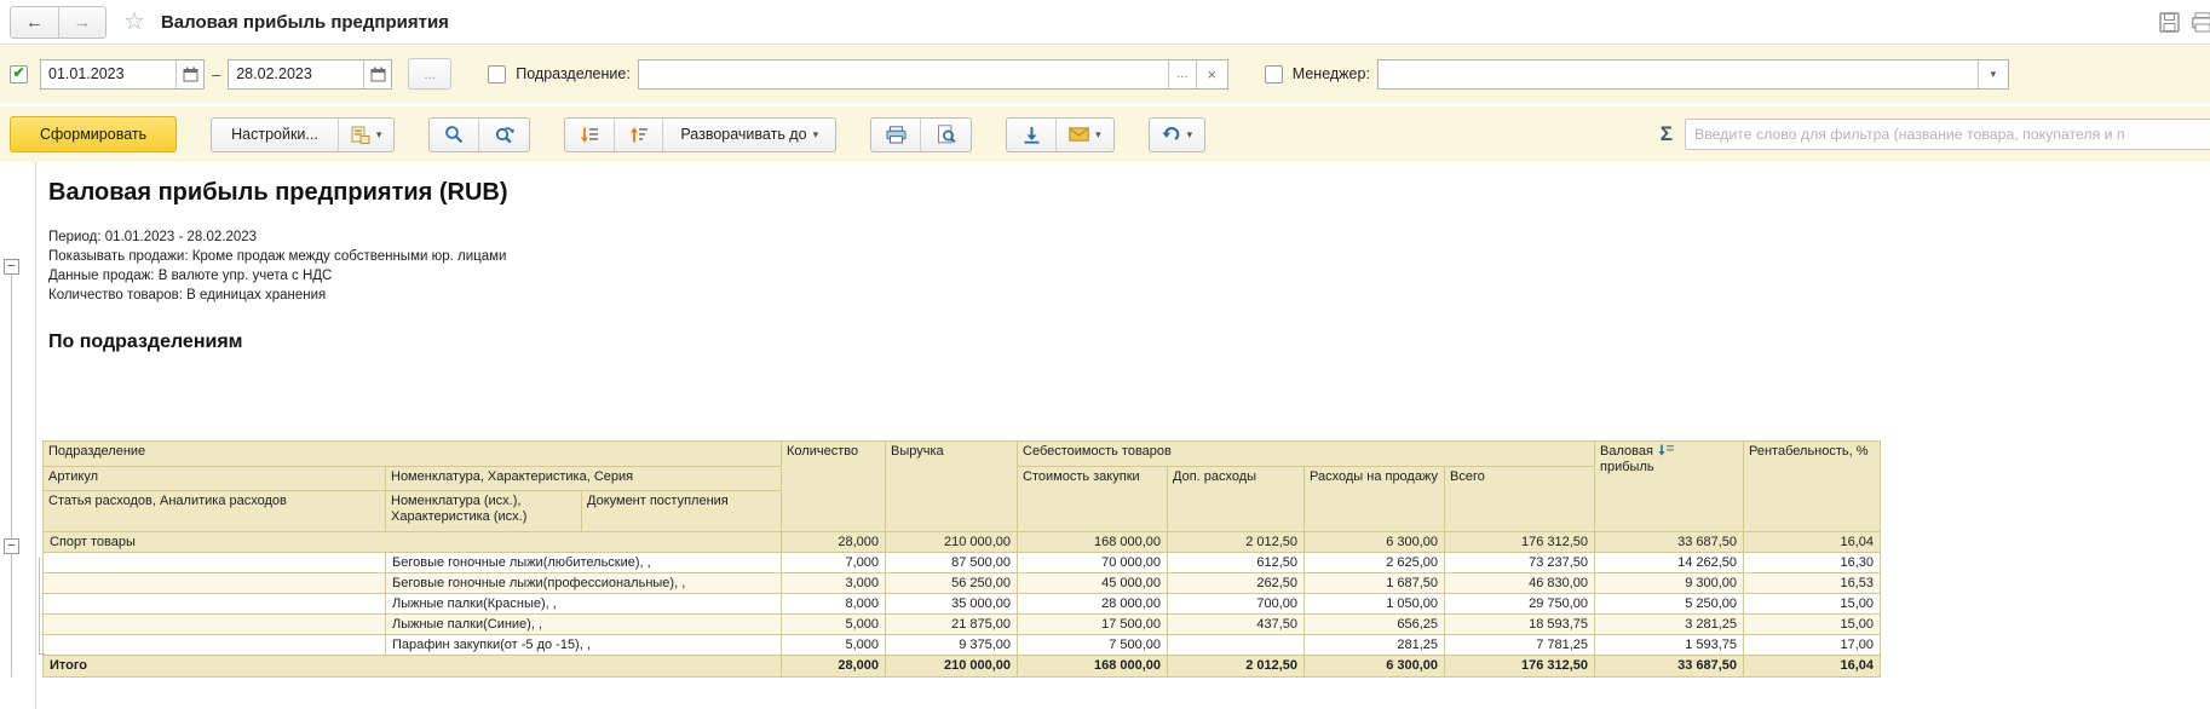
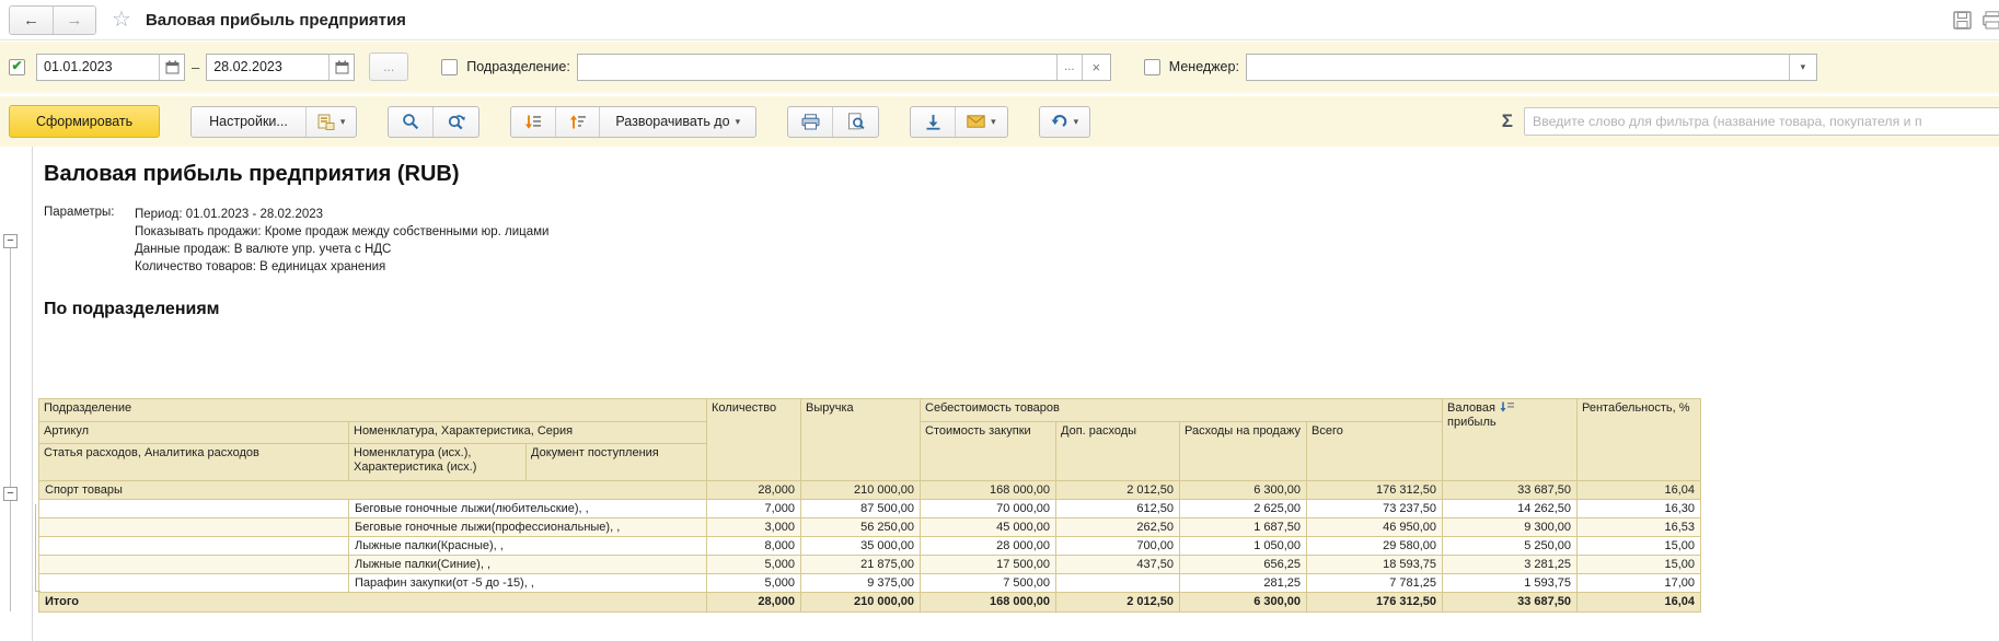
  ←
  →
  ☆
  Валовая прибыль предприятия
  ✔
  01.01.2023
  –
  28.02.2023
  ...
  Подразделение:
  ...
  ×
  Менеджер:
  ▾
  Сформировать
  Настройки...
  ▾
  Разворачивать до
  ▾
  ▾
  ▾
  Σ
  Введите слово для фильтра (название товара, покупателя и п
  −
  −
  Валовая прибыль предприятия (RUB)
+ Параметры:
  Период: 01.01.2023 - 28.02.2023
  Показывать продажи: Кроме продаж между собственными юр. лицами
  Данные продаж: В валюте упр. учета с НДС
  Количество товаров: В единицах хранения
  По подразделениям
  Подразделение	Количество	Выручка	Себестоимость товаров	Валовая прибыль	Рентабельность, %
  Артикул	Номенклатура, Характеристика, Серия	Стоимость закупки	Доп. расходы	Расходы на продажу	Всего
  Статья расходов, Аналитика расходов	Номенклатура (исх.), Характеристика (исх.)	Документ поступления
  Спорт товары	28,000	210 000,00	168 000,00	2 012,50	6 300,00	176 312,50	33 687,50	16,04
  	Беговые гоночные лыжи(любительские), ,	7,000	87 500,00	70 000,00	612,50	2 625,00	73 237,50	14 262,50	16,30
- 	Беговые гоночные лыжи(профессиональные), ,	3,000	56 250,00	45 000,00	262,50	1 687,50	46 830,00	9 300,00	16,53
+ 	Беговые гоночные лыжи(профессиональные), ,	3,000	56 250,00	45 000,00	262,50	1 687,50	46 950,00	9 300,00	16,53
- 	Лыжные палки(Красные), ,	8,000	35 000,00	28 000,00	700,00	1 050,00	29 750,00	5 250,00	15,00
+ 	Лыжные палки(Красные), ,	8,000	35 000,00	28 000,00	700,00	1 050,00	29 580,00	5 250,00	15,00
  	Лыжные палки(Синие), ,	5,000	21 875,00	17 500,00	437,50	656,25	18 593,75	3 281,25	15,00
  	Парафин закупки(от -5 до -15), ,	5,000	9 375,00	7 500,00		281,25	7 781,25	1 593,75	17,00
  Итого	28,000	210 000,00	168 000,00	2 012,50	6 300,00	176 312,50	33 687,50	16,04
